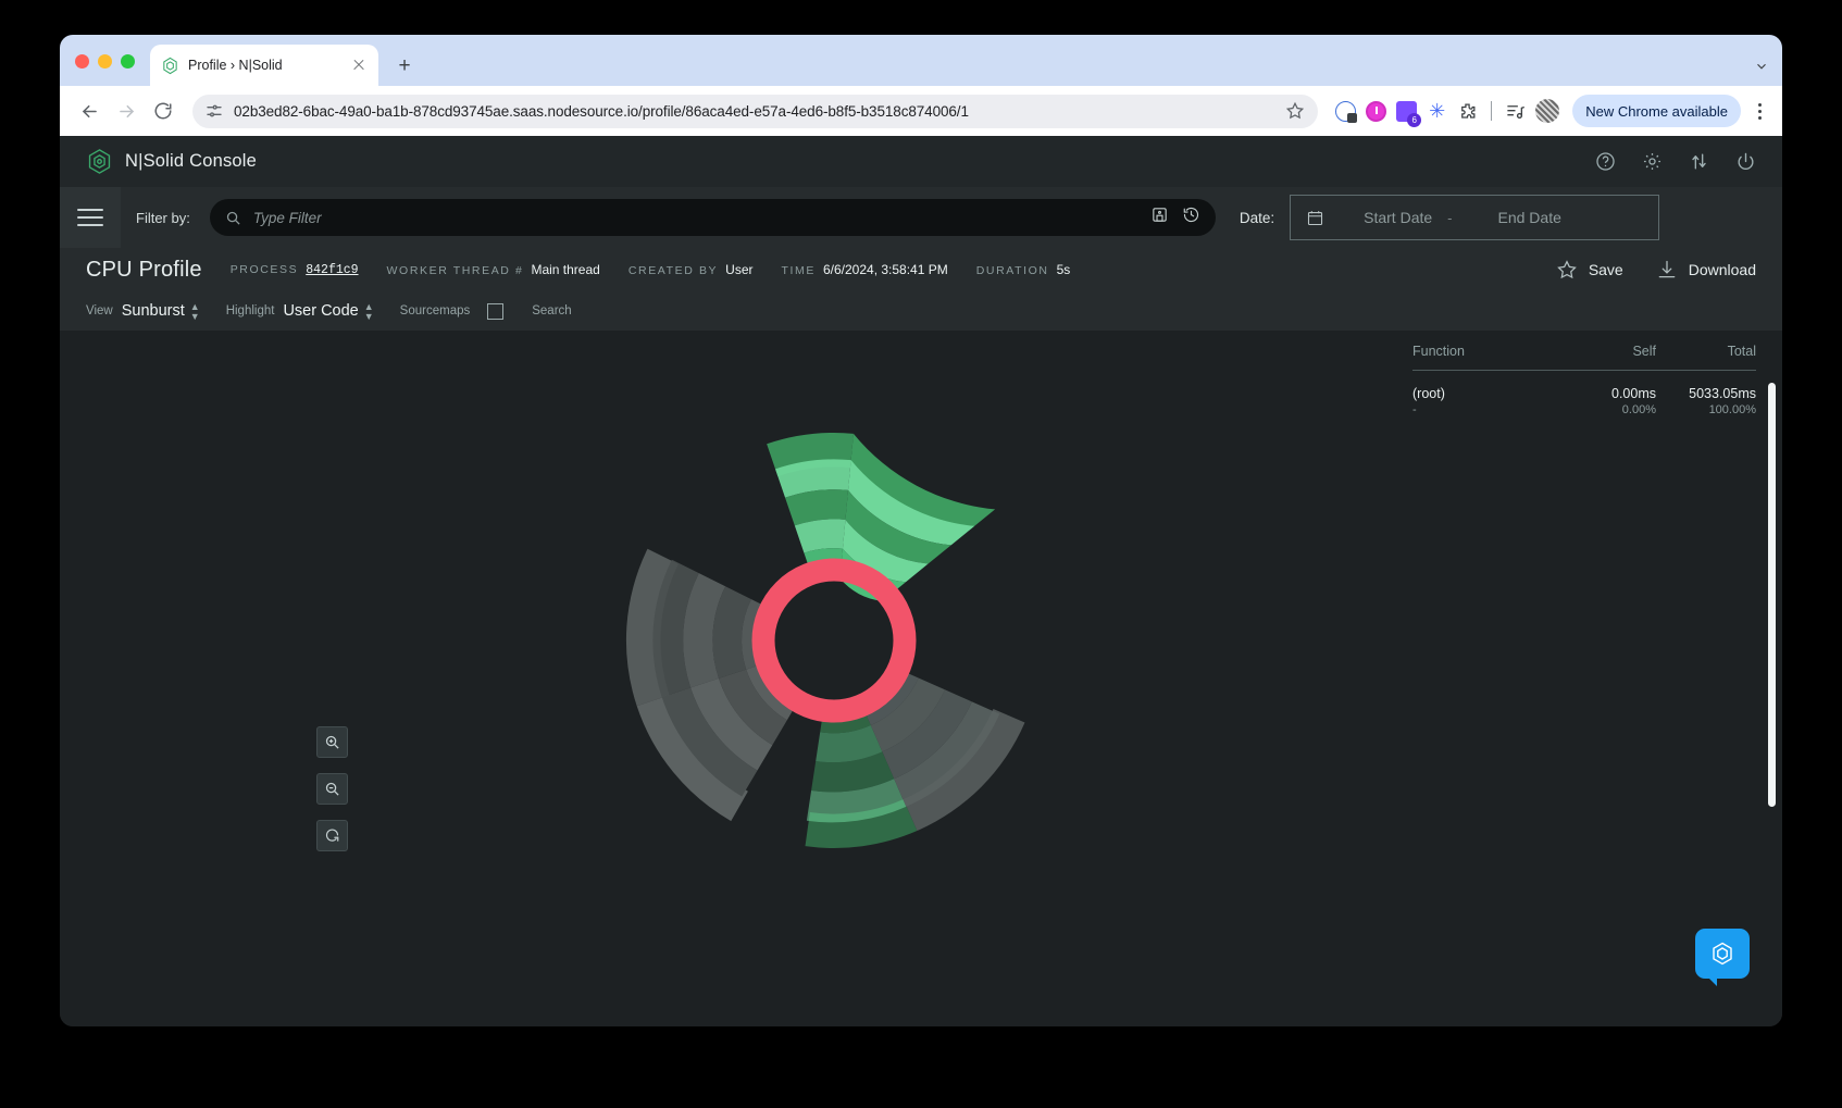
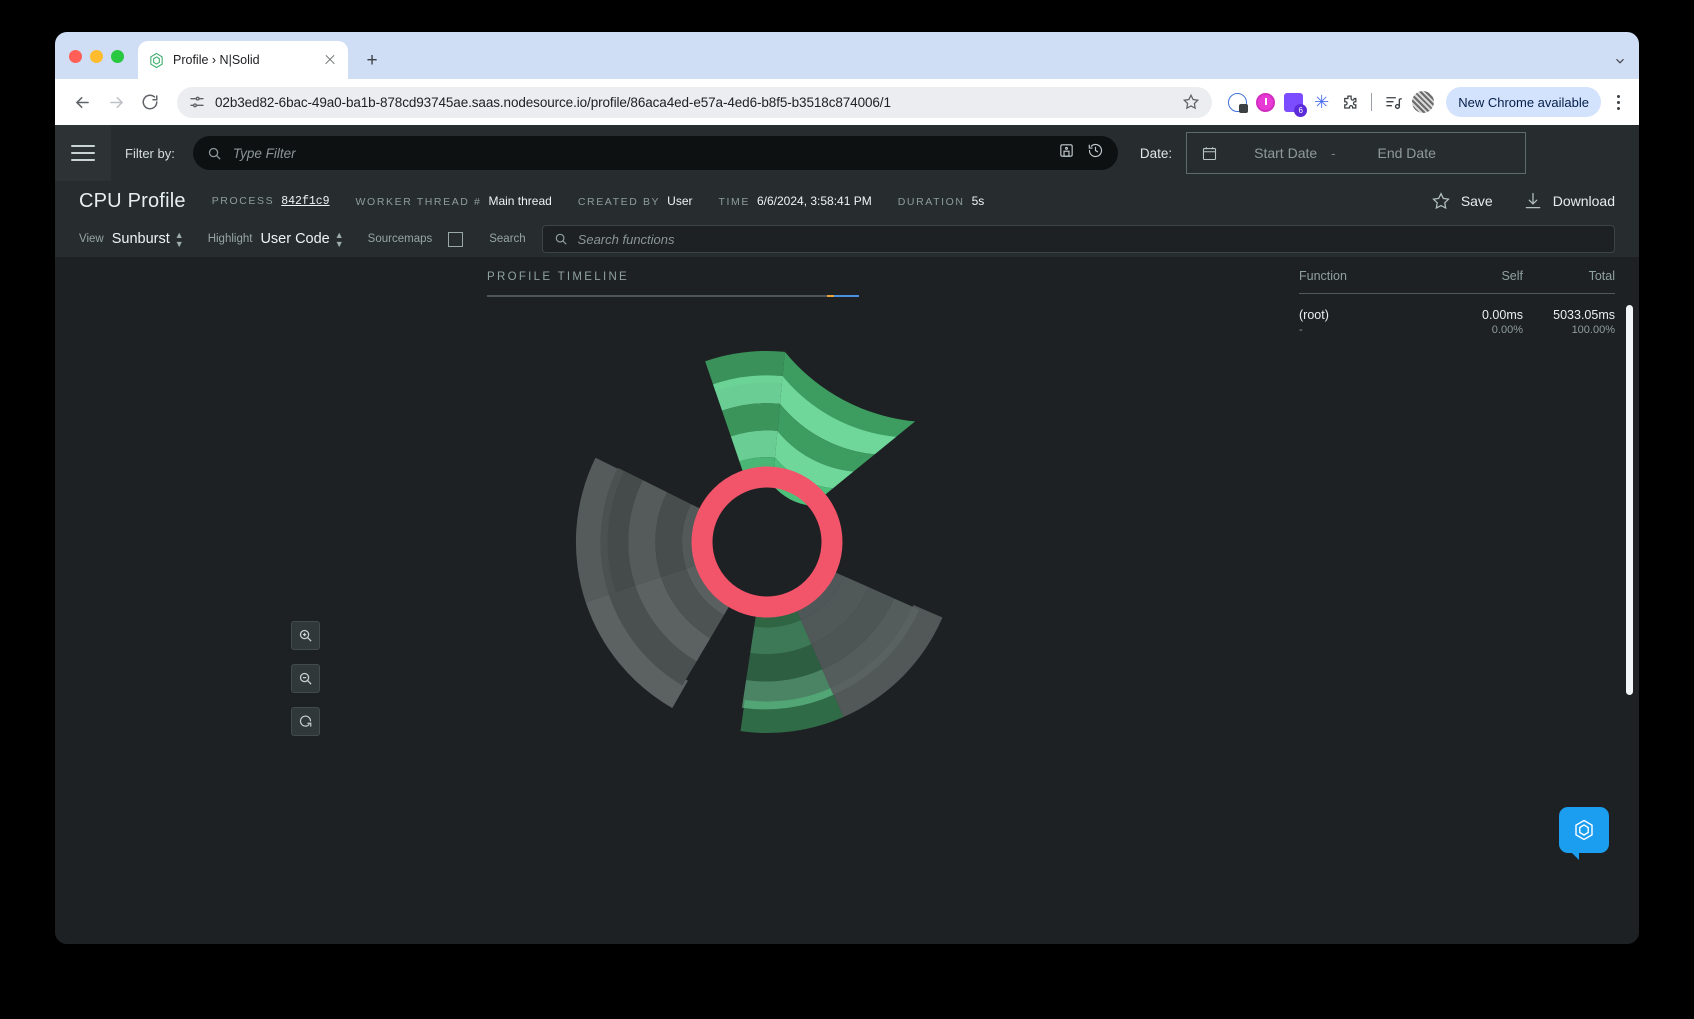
  Profile › N|Solid
  +
  02b3ed82-6bac-49a0-ba1b-878cd93745ae.saas.nodesource.io/profile/86aca4ed-e57a-4ed6-b8f5-b3518c874006/1
  ✳
  New Chrome available
- N|Solid Console
  Filter by:
  Type Filter
  Date:
  Start Date
  -
  End Date
  CPU Profile
  PROCESS
  842f1c9
  WORKER THREAD #
  Main thread
  CREATED BY
  User
  TIME
  6/6/2024, 3:58:41 PM
  DURATION
  5s
  Save
  Download
  View
  Sunburst
  ▲▼
  Highlight
  User Code
  ▲▼
  Sourcemaps
  Search
+ Search functions
+ PROFILE TIMELINE
  Function
  Self
  Total
  (root)
  -
  0.00ms
  0.00%
  5033.05ms
  100.00%
